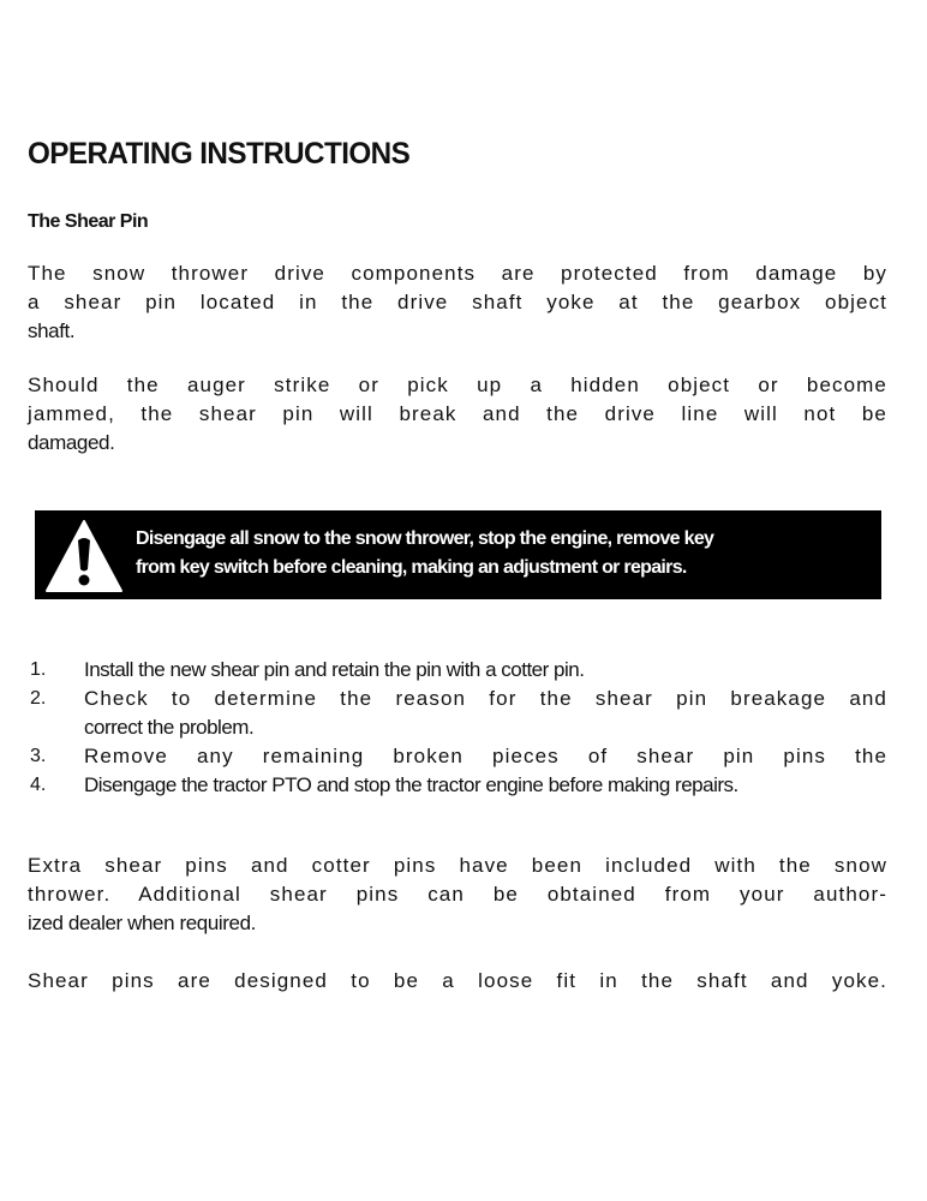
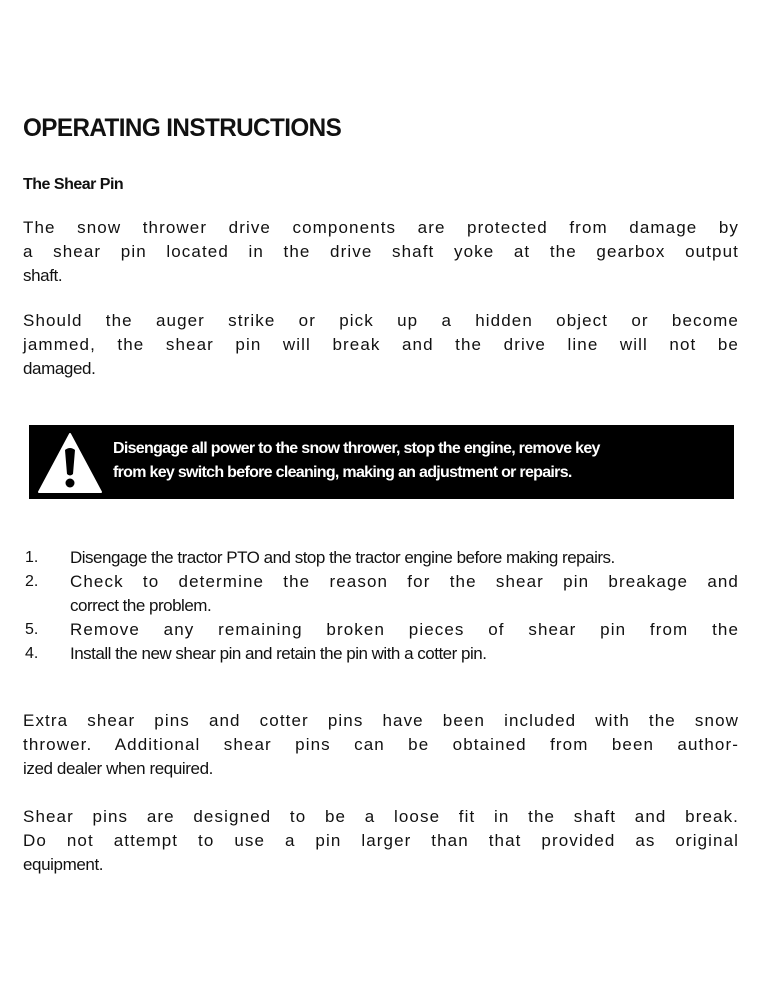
  OPERATING INSTRUCTIONS
  The Shear Pin
  The snow thrower drive components are protected from damage by
- a shear pin located in the drive shaft yoke at the gearbox object
+ a shear pin located in the drive shaft yoke at the gearbox output
  shaft.
  Should the auger strike or pick up a hidden object or become
  jammed, the shear pin will break and the drive line will not be
  damaged.
- Disengage all snow to the snow thrower, stop the engine, remove key
+ Disengage all power to the snow thrower, stop the engine, remove key
  from key switch before cleaning, making an adjustment or repairs.
  1.
- Install the new shear pin and retain the pin with a cotter pin.
+ Disengage the tractor PTO and stop the tractor engine before making repairs.
  2.
  Check to determine the reason for the shear pin breakage and
  correct the problem.
- 3.
+ 5.
- Remove any remaining broken pieces of shear pin pins the
+ Remove any remaining broken pieces of shear pin from the
  4.
- Disengage the tractor PTO and stop the tractor engine before making repairs.
+ Install the new shear pin and retain the pin with a cotter pin.
  Extra shear pins and cotter pins have been included with the snow
- thrower. Additional shear pins can be obtained from your author-
+ thrower. Additional shear pins can be obtained from been author-
  ized dealer when required.
- Shear pins are designed to be a loose fit in the shaft and yoke.
+ Shear pins are designed to be a loose fit in the shaft and break.
+ Do not attempt to use a pin larger than that provided as original
+ equipment.
